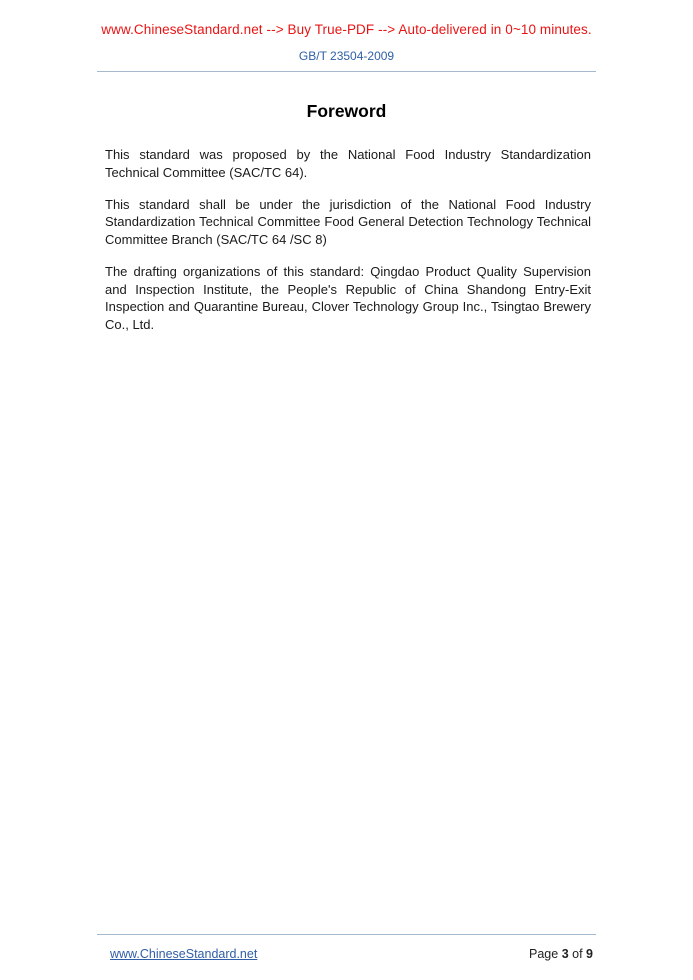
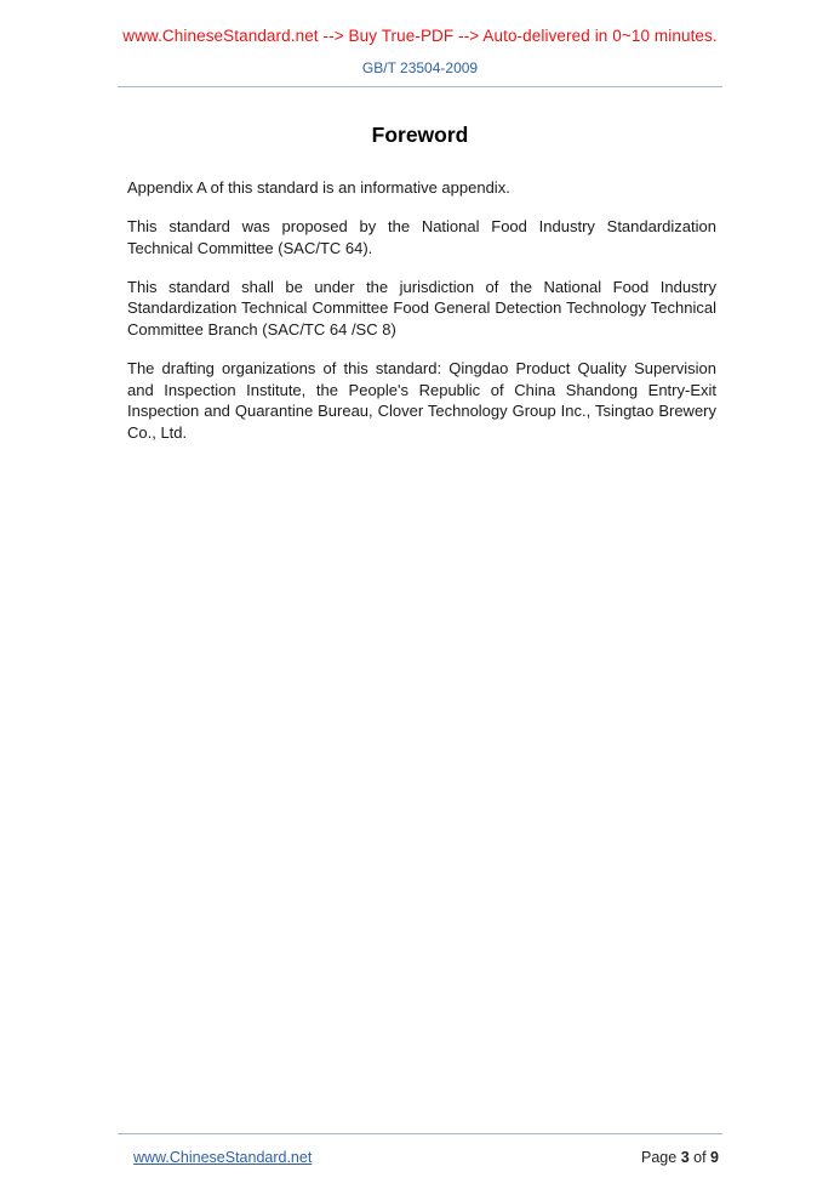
  www.ChineseStandard.net --> Buy True-PDF --> Auto-delivered in 0~10 minutes.
  GB/T 23504-2009
  Foreword
+ Appendix A of this standard is an informative appendix.
  This standard was proposed by the National Food Industry Standardization Technical Committee (SAC/TC 64).
  This standard shall be under the jurisdiction of the National Food Industry Standardization Technical Committee Food General Detection Technology Technical Committee Branch (SAC/TC 64 /SC 8)
  The drafting organizations of this standard: Qingdao Product Quality Supervision and Inspection Institute, the People's Republic of China Shandong Entry-Exit Inspection and Quarantine Bureau, Clover Technology Group Inc., Tsingtao Brewery Co., Ltd.
  www.ChineseStandard.net
  Page 3 of 9
